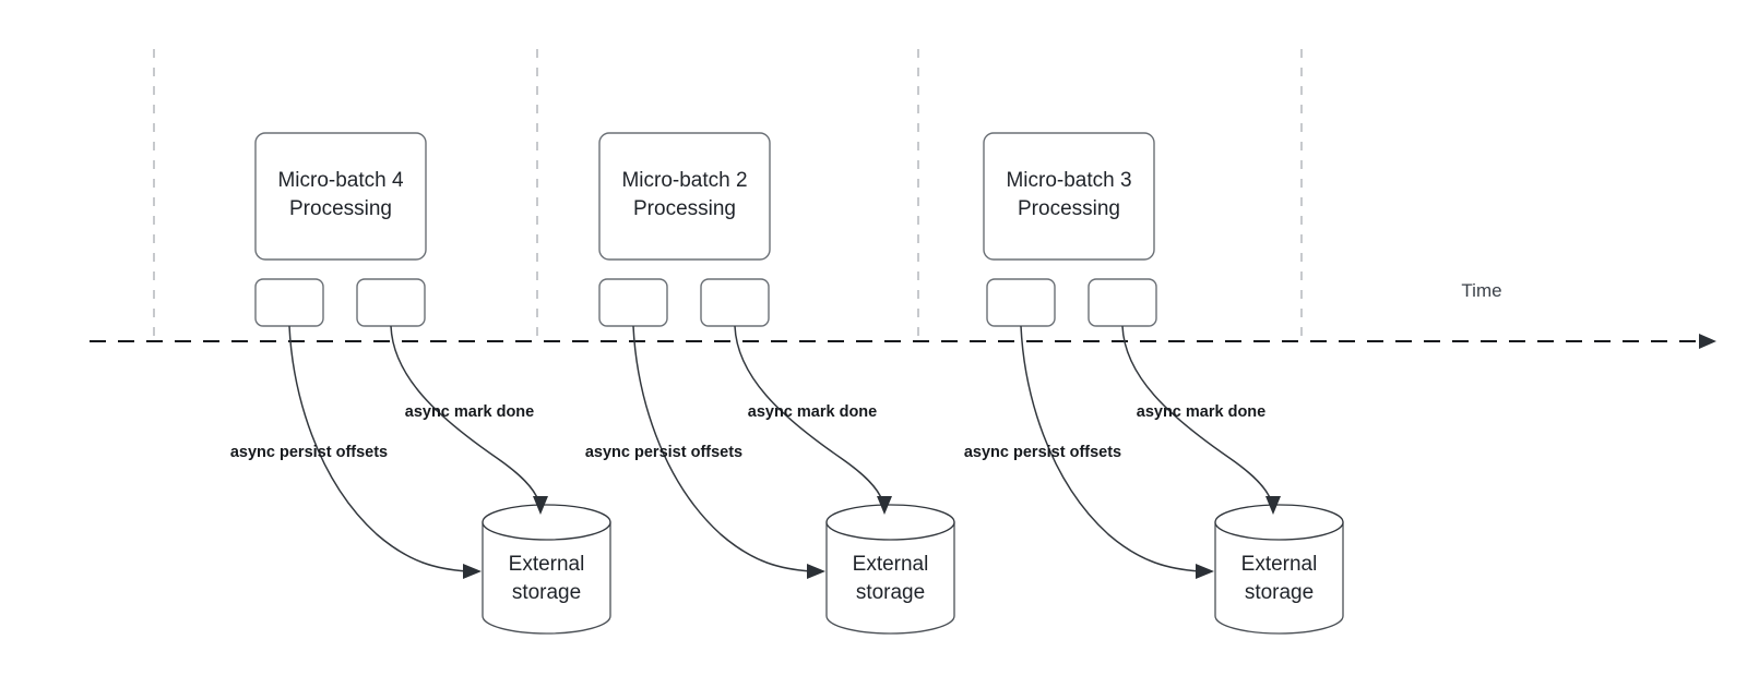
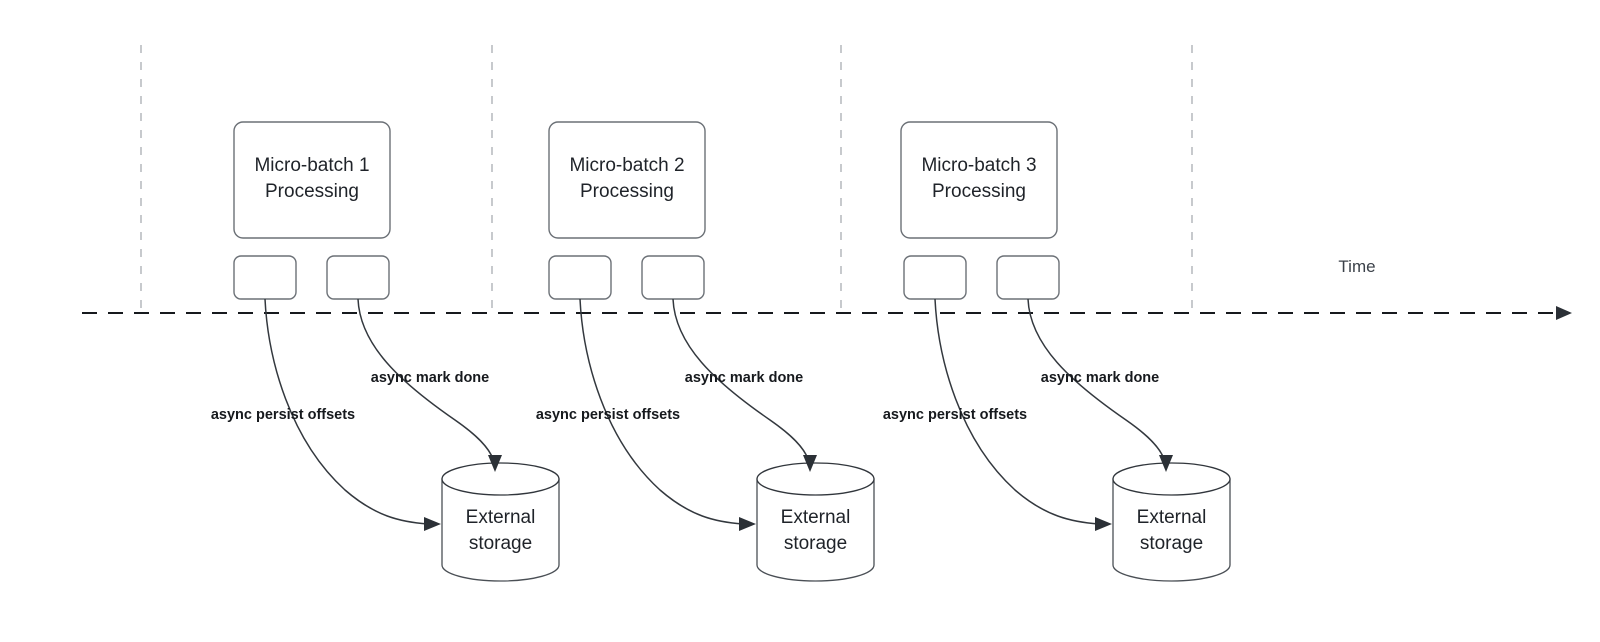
  Time
- Micro-batch 4
+ Micro-batch 1
  Processing
  External
  storage
  async persist offsets
  async mark done
  Micro-batch 2
  Processing
  External
  storage
  async persist offsets
  async mark done
  Micro-batch 3
  Processing
  External
  storage
  async persist offsets
  async mark done
